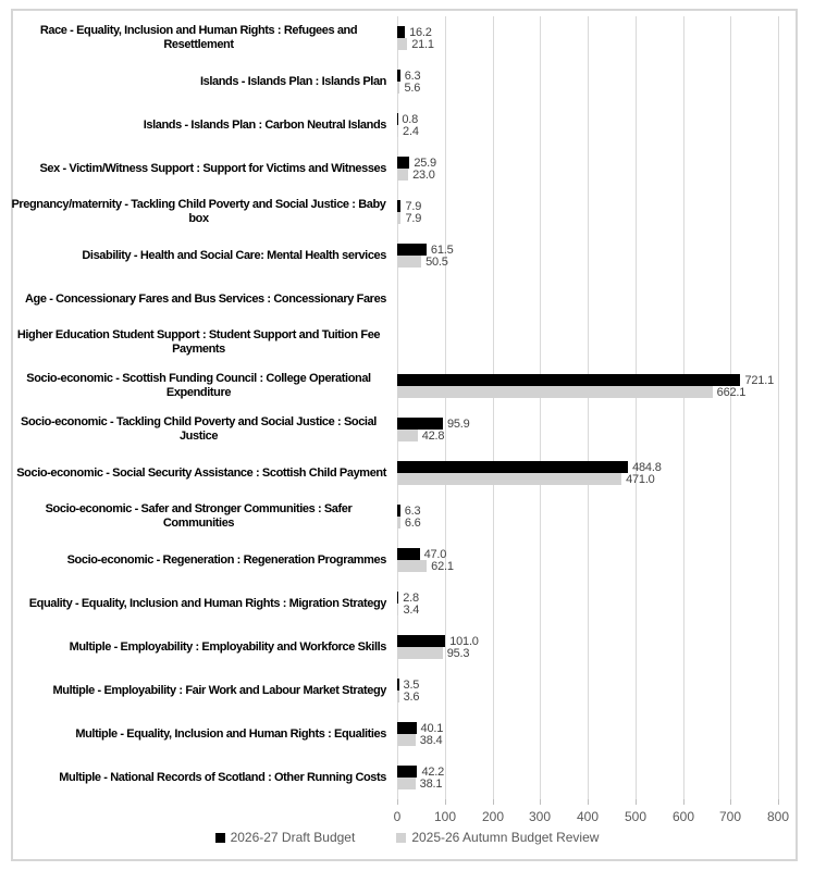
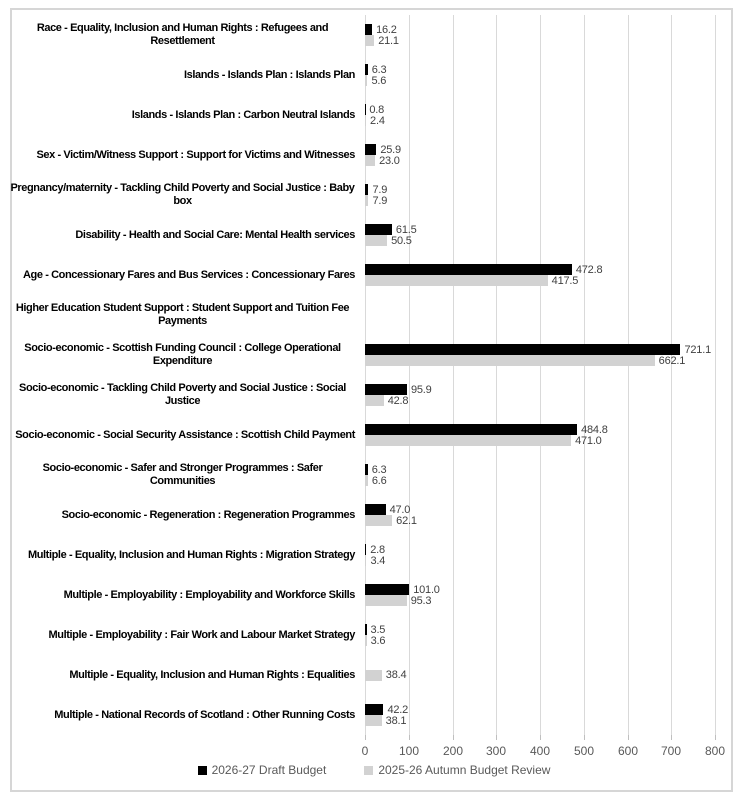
  0
  100
  200
  300
  400
  500
  600
  700
  800
  Race - Equality, Inclusion and Human Rights : Refugees and Resettlement
  16.2
  21.1
  Islands - Islands Plan : Islands Plan
  6.3
  5.6
  Islands - Islands Plan : Carbon Neutral Islands
  0.8
  2.4
  Sex - Victim/Witness Support : Support for Victims and Witnesses
  25.9
  23.0
  Pregnancy/maternity - Tackling Child Poverty and Social Justice : Baby box
  7.9
  7.9
  Disability - Health and Social Care: Mental Health services
  61.5
  50.5
  Age - Concessionary Fares and Bus Services : Concessionary Fares
+ 472.8
+ 417.5
  Higher Education Student Support : Student Support and Tuition Fee Payments
  Socio-economic - Scottish Funding Council : College Operational Expenditure
  721.1
  662.1
  Socio-economic - Tackling Child Poverty and Social Justice : Social Justice
  95.9
  42.8
  Socio-economic - Social Security Assistance : Scottish Child Payment
  484.8
  471.0
- Socio-economic - Safer and Stronger Communities : Safer Communities
+ Socio-economic - Safer and Stronger Programmes : Safer Communities
  6.3
  6.6
  Socio-economic - Regeneration : Regeneration Programmes
  47.0
  62.1
- Equality - Equality, Inclusion and Human Rights : Migration Strategy
+ Multiple - Equality, Inclusion and Human Rights : Migration Strategy
  2.8
  3.4
  Multiple - Employability : Employability and Workforce Skills
  101.0
  95.3
  Multiple - Employability : Fair Work and Labour Market Strategy
  3.5
  3.6
  Multiple - Equality, Inclusion and Human Rights : Equalities
- 40.1
  38.4
  Multiple - National Records of Scotland : Other Running Costs
  42.2
  38.1
  2026-27 Draft Budget
  2025-26 Autumn Budget Review
